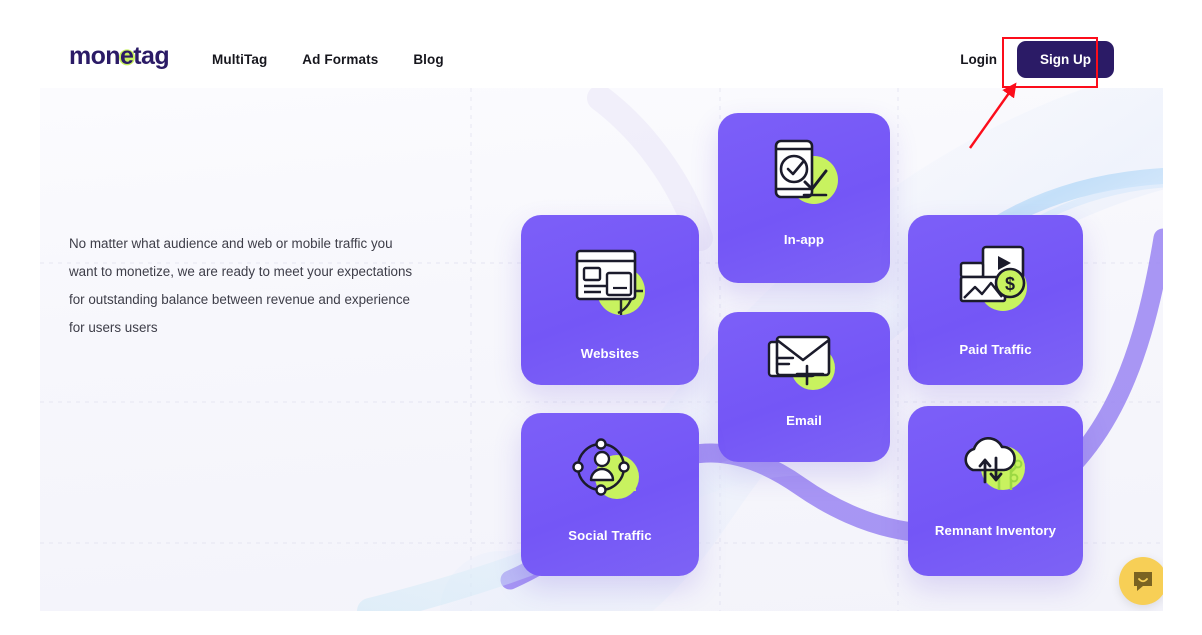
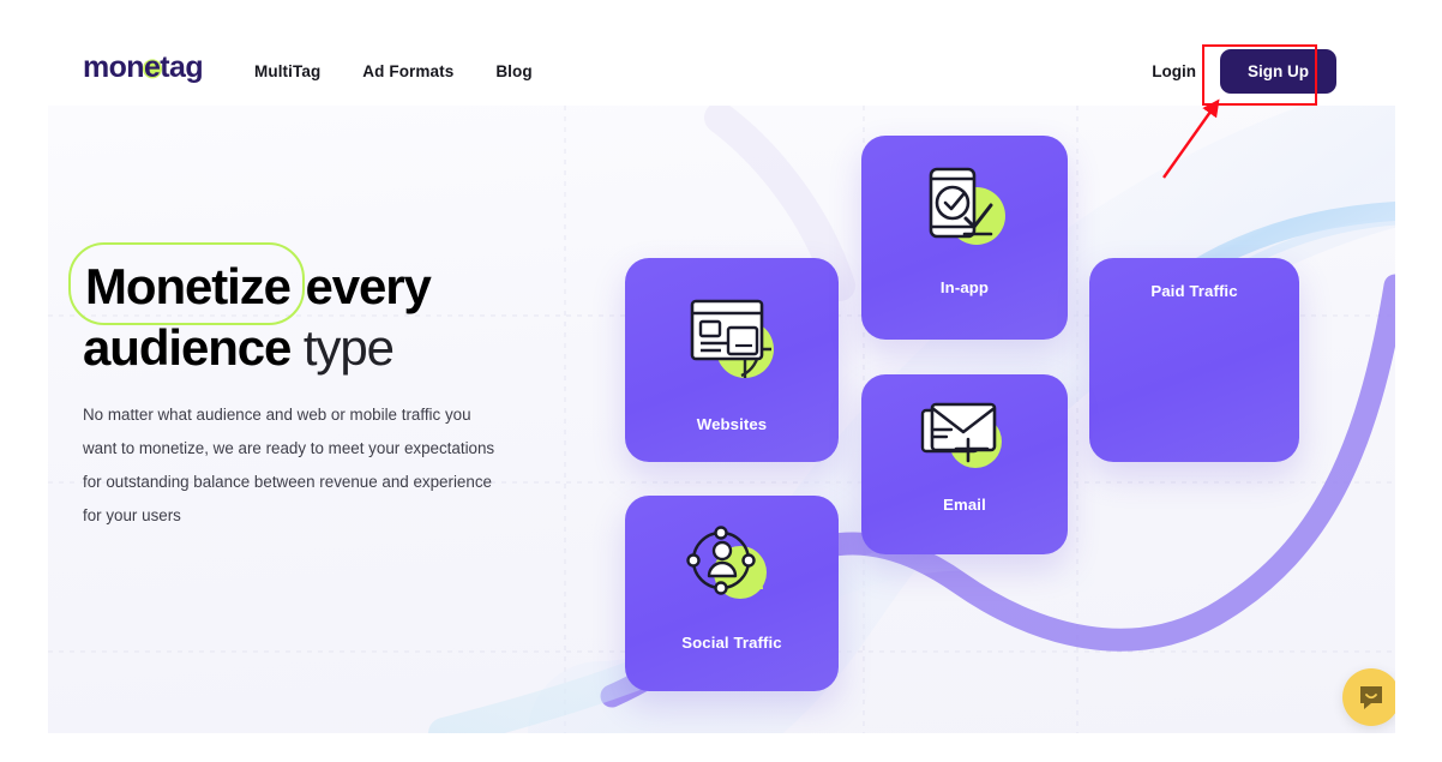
  monetag
  MultiTag
  Ad Formats
  Blog
  Login
  Sign Up
+ Monetize every
+ audience type
- No matter what audience and web or mobile traffic you want to monetize, we are ready to meet your expectations for outstanding balance between revenue and experience for users users
+ No matter what audience and web or mobile traffic you want to monetize, we are ready to meet your expectations for outstanding balance between revenue and experience for your users
  Websites
  In-app
- $
  Paid Traffic
  Email
  Social Traffic
- Remnant Inventory
